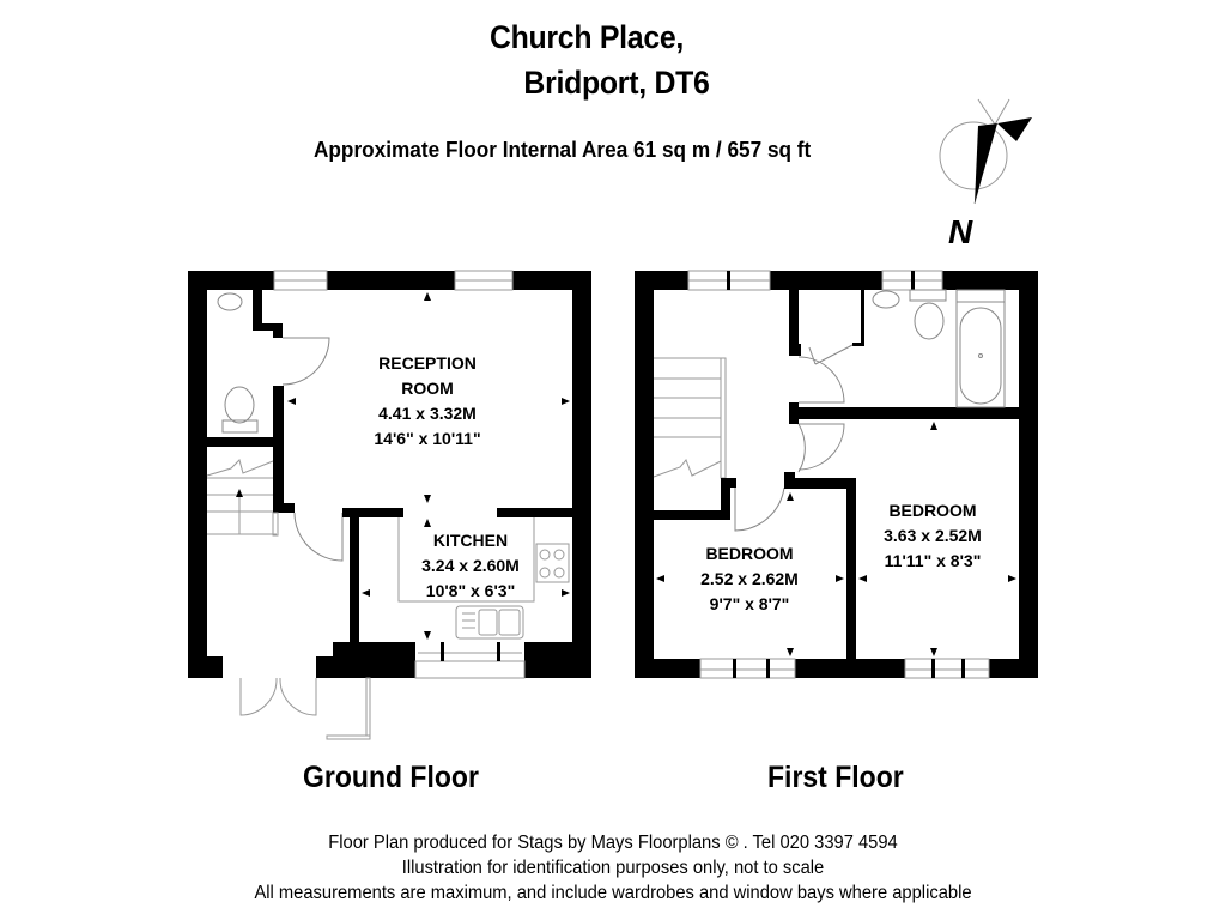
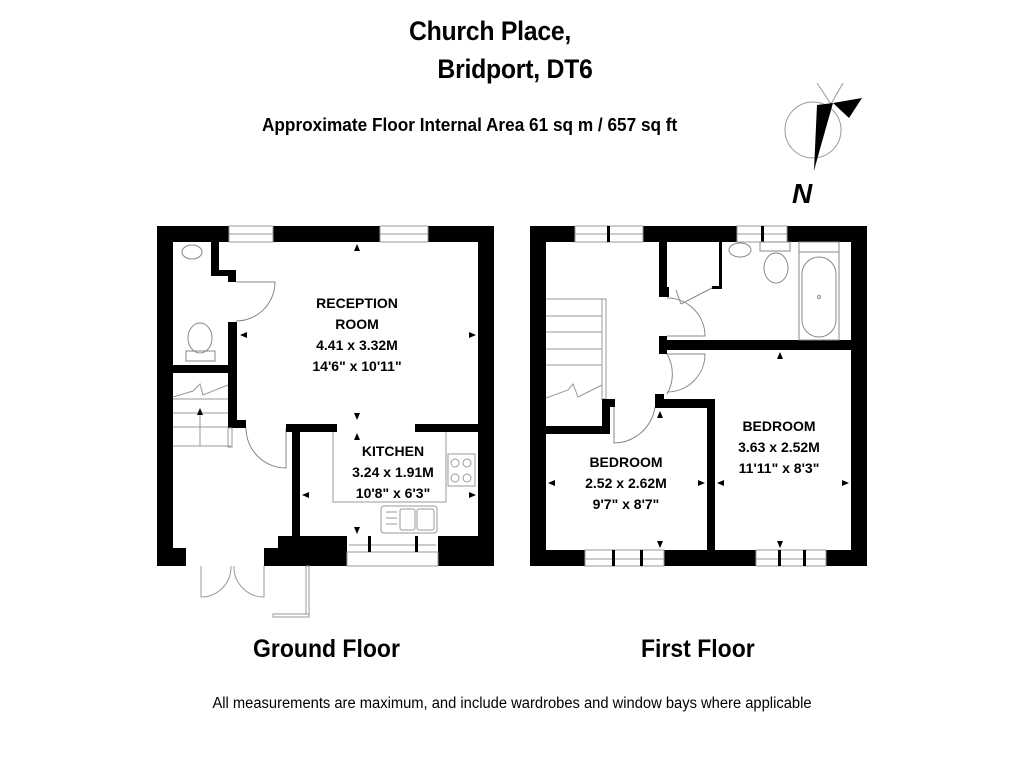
  Church Place,
  Bridport, DT6
  Approximate Floor Internal Area 61 sq m / 657 sq ft
  RECEPTION
  ROOM
  4.41 x 3.32M
  14'6" x 10'11"
  KITCHEN
- 3.24 x 2.60M
+ 3.24 x 1.91M
  10'8" x 6'3"
  BEDROOM
  2.52 x 2.62M
  9'7" x 8'7"
  BEDROOM
  3.63 x 2.52M
  11'11" x 8'3"
  N
  Ground Floor
  First Floor
- Floor Plan produced for Stags by Mays Floorplans © . Tel 020 3397 4594
- Illustration for identification purposes only, not to scale
  All measurements are maximum, and include wardrobes and window bays where applicable
